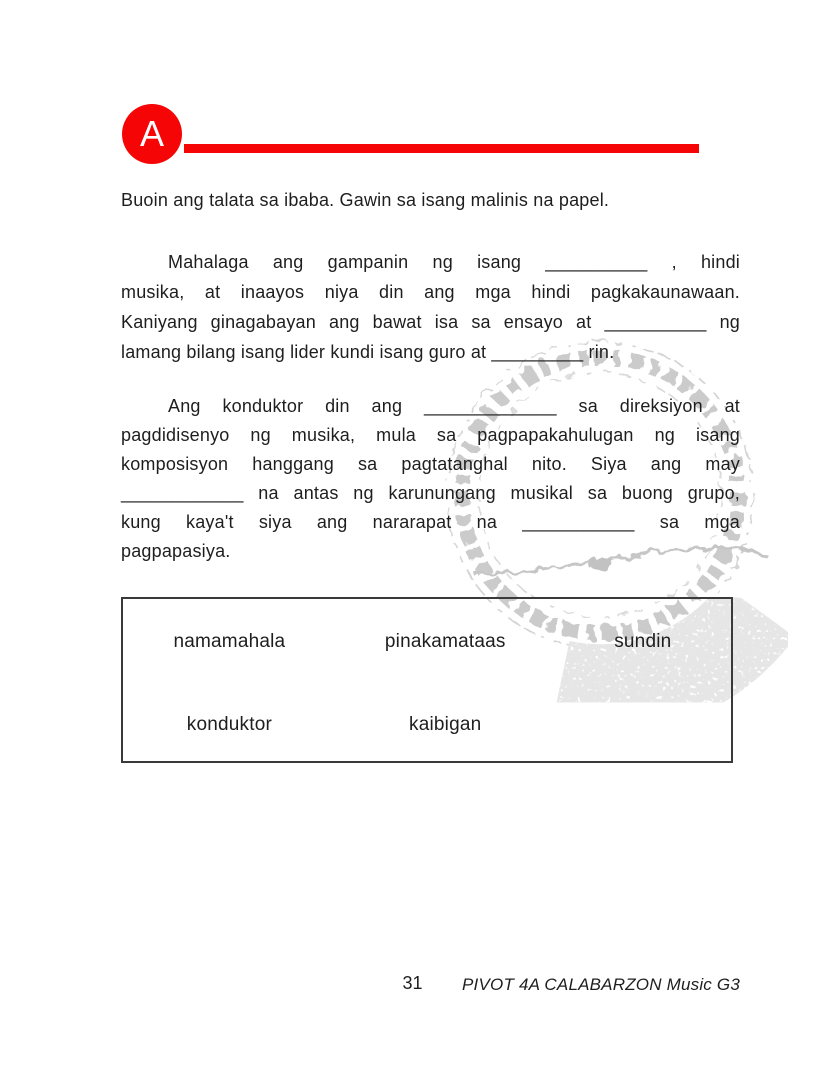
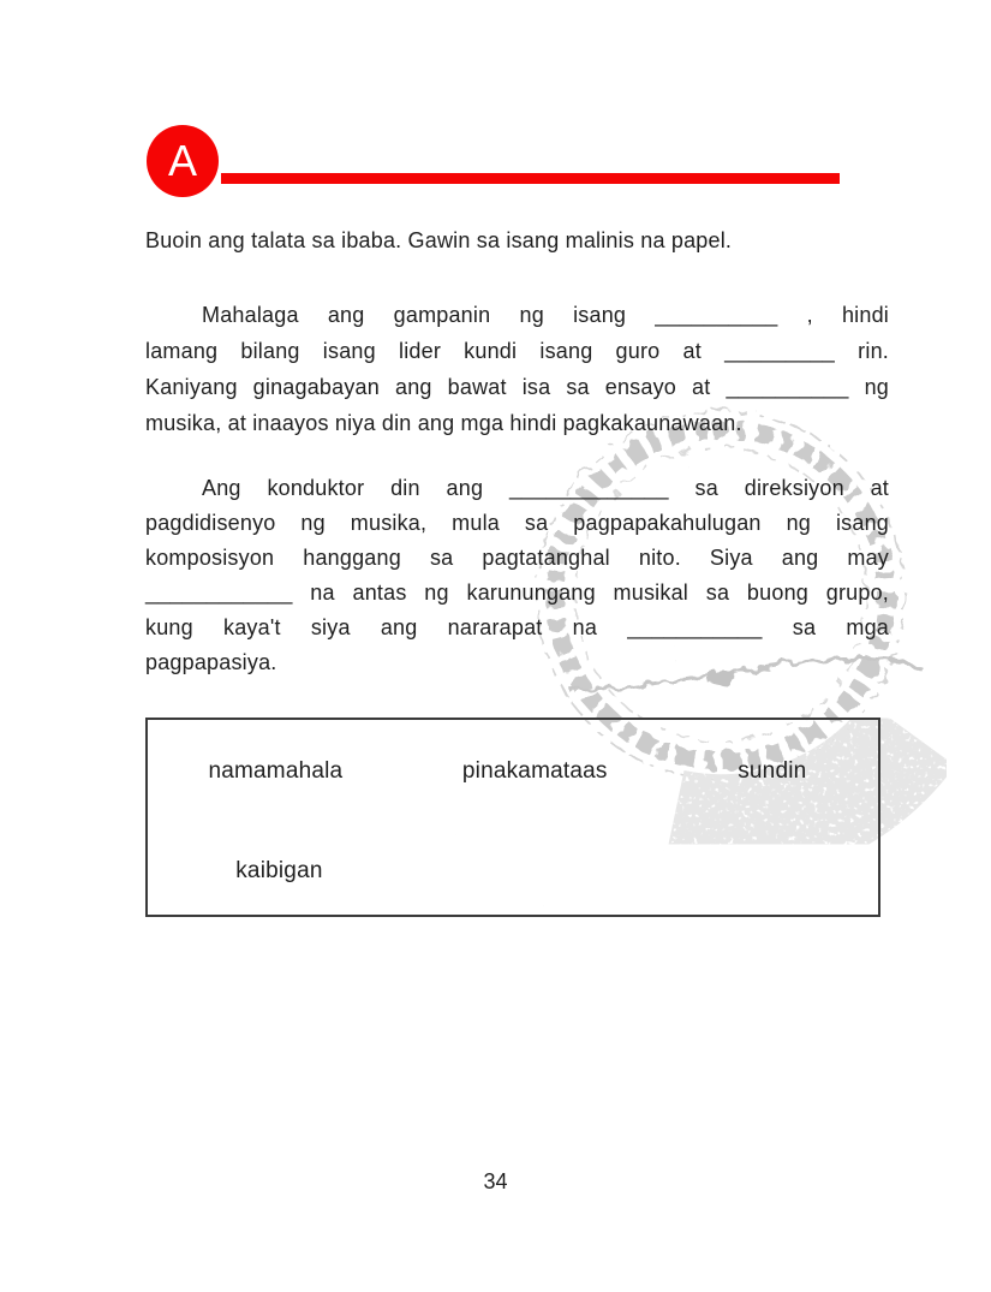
  A
  Buoin ang talata sa ibaba. Gawin sa isang malinis na papel.
  Mahalaga ang gampanin ng isang __________ , hindi
- musika, at inaayos niya din ang mga hindi pagkakaunawaan.
+ lamang bilang isang lider kundi isang guro at _________ rin.
  Kaniyang ginagabayan ang bawat isa sa ensayo at __________ ng
- lamang bilang isang lider kundi isang guro at _________ rin.
+ musika, at inaayos niya din ang mga hindi pagkakaunawaan.
  Ang konduktor din ang _____________ sa direksiyon at
  pagdidisenyo ng musika, mula sa pagpapakahulugan ng isang
  komposisyon hanggang sa pagtatanghal nito. Siya ang may
  ____________ na antas ng karunungang musikal sa buong grupo,
  kung kaya't siya ang nararapat na ___________ sa mga
  pagpapasiya.
  namamahala
  pinakamataas
  sundin
- konduktor
  kaibigan
- 31
+ 34
- PIVOT 4A CALABARZON Music G3
